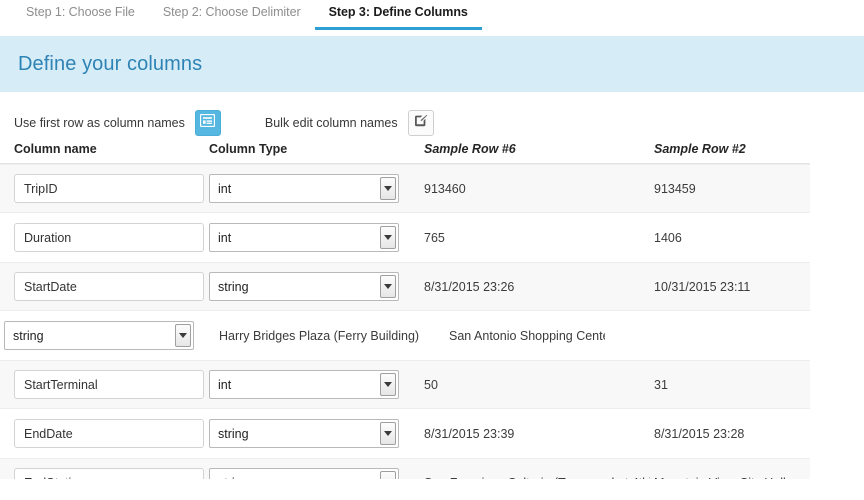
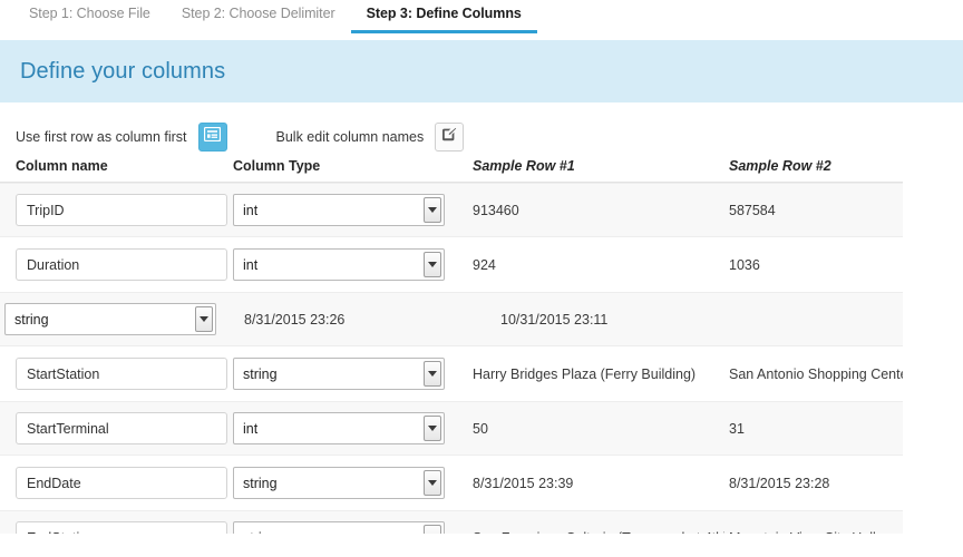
  Step 1: Choose File
  Step 2: Choose Delimiter
  Step 3: Define Columns
  Define your columns
- Use first row as column names
+ Use first row as column first
  Bulk edit column names
  Column name
  Column Type
- Sample Row #6
+ Sample Row #1
  Sample Row #2
  TripID
  int
  913460
- 913459
+ 587584
  Duration
  int
- 765
+ 924
- 1406
+ 1036
- StartDate
  string
  8/31/2015 23:26
  10/31/2015 23:11
+ StartStation
  string
  Harry Bridges Plaza (Ferry Building)
  San Antonio Shopping Cent
  StartTerminal
  int
  50
  31
  EndDate
  string
  8/31/2015 23:39
  8/31/2015 23:28
